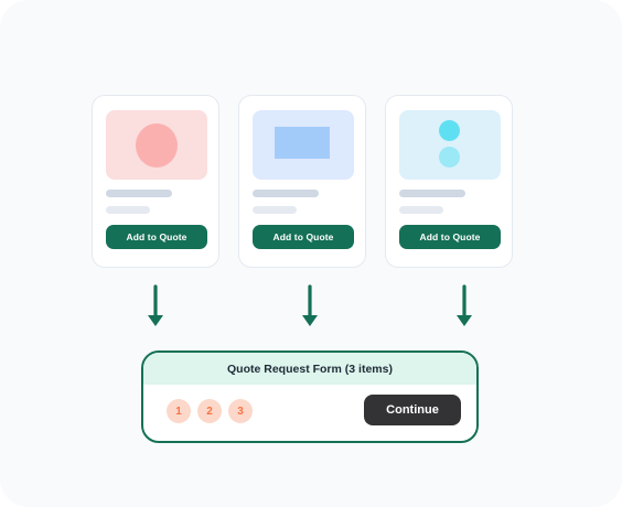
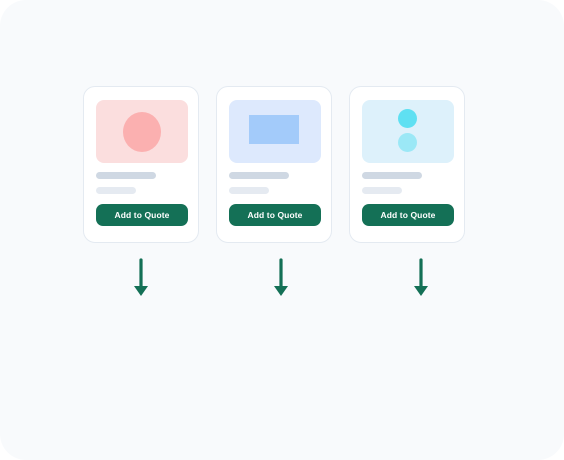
  Add to Quote
  Add to Quote
  Add to Quote
- Quote Request Form (3 items)
- 1
- 2
- 3
- Continue
